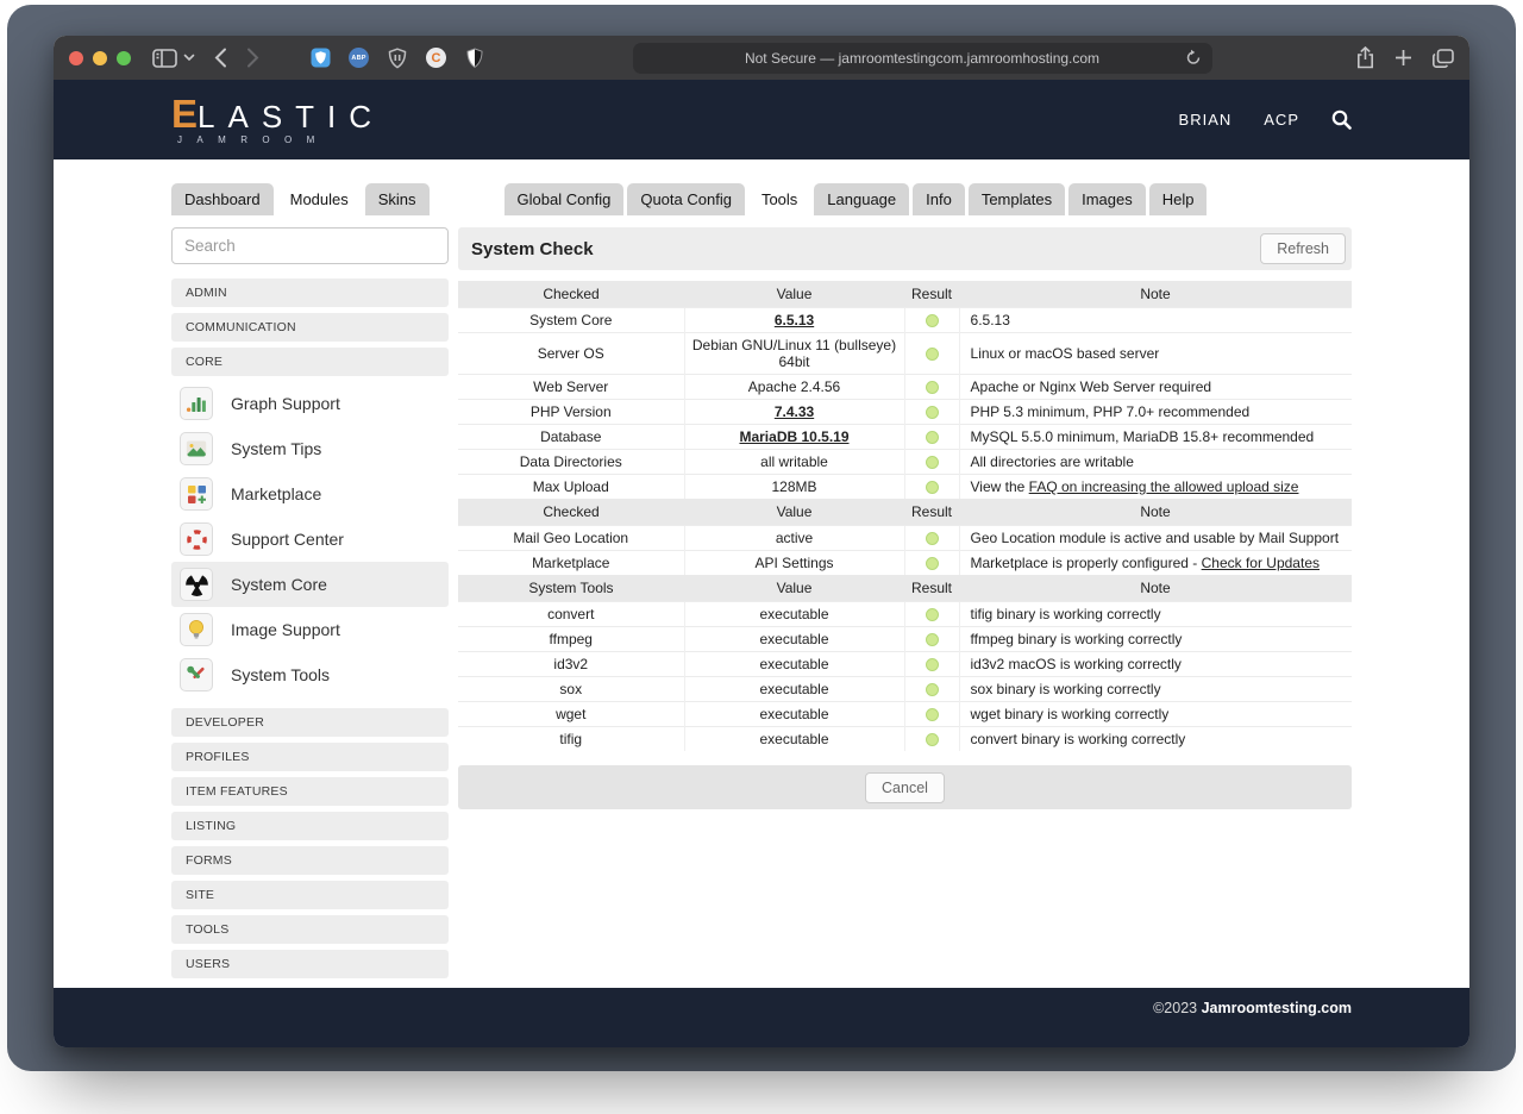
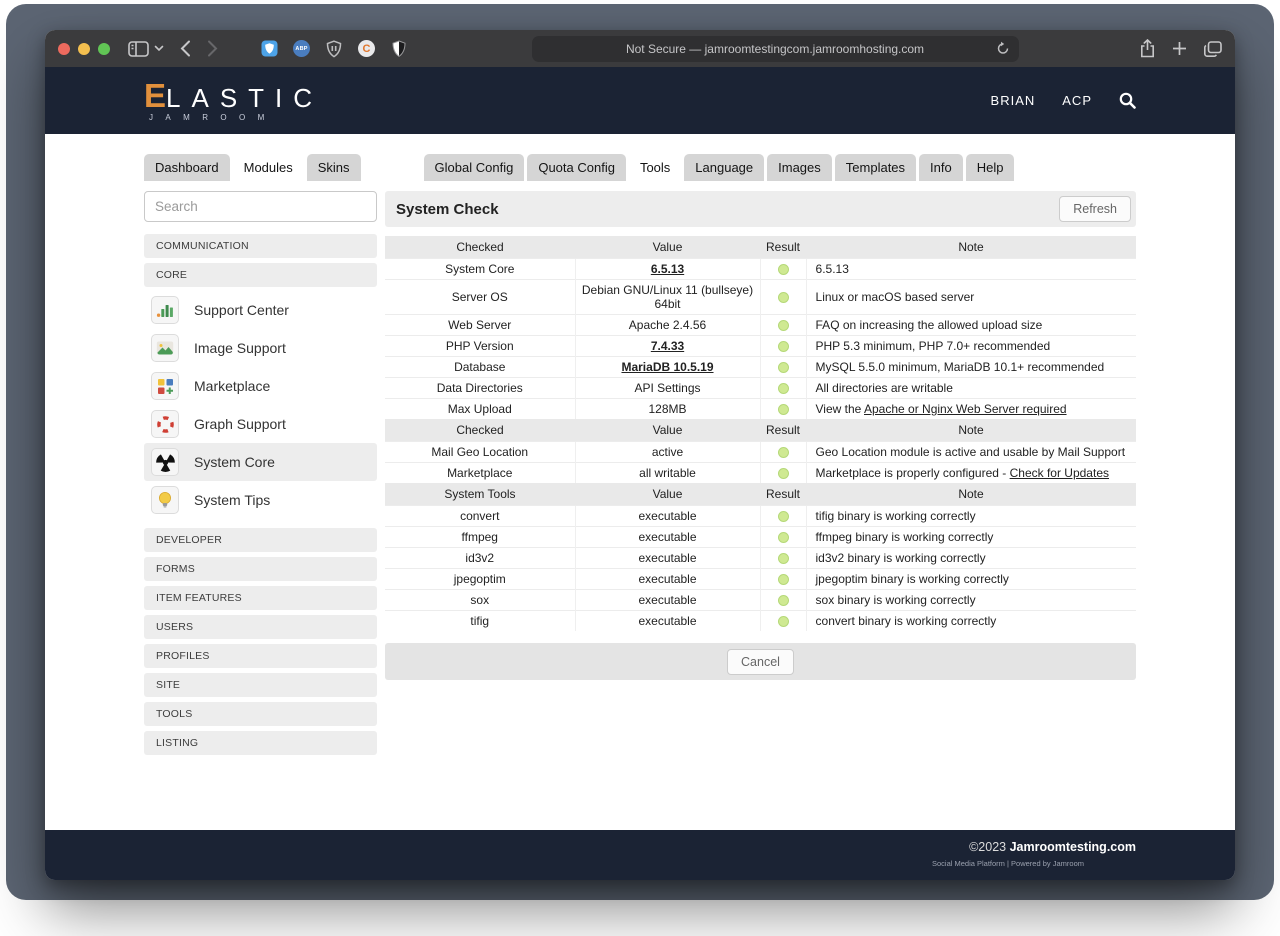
  C
  Not Secure — jamroomtestingcom.jamroomhosting.com
  E
  LASTIC
  JAMROOM
  BRIAN
  ACP
  Dashboard
  Modules
  Skins
  Global Config
  Quota Config
  Tools
  Language
- Info
+ Images
  Templates
- Images
+ Info
  Help
  Search
- ADMIN
  COMMUNICATION
  CORE
- Graph Support
+ Support Center
- System Tips
+ Image Support
  Marketplace
- Support Center
+ Graph Support
  System Core
- Image Support
+ System Tips
- System Tools
  DEVELOPER
- PROFILES
+ FORMS
  ITEM FEATURES
- LISTING
+ USERS
- FORMS
+ PROFILES
  SITE
  TOOLS
- USERS
+ LISTING
  System Check
  Refresh
  Checked	Value	Result	Note
  System Core	6.5.13		6.5.13
  Server OS	Debian GNU/Linux 11 (bullseye) 64bit		Linux or macOS based server
- Web Server	Apache 2.4.56		Apache or Nginx Web Server required
+ Web Server	Apache 2.4.56		FAQ on increasing the allowed upload size
  PHP Version	7.4.33		PHP 5.3 minimum, PHP 7.0+ recommended
- Database	MariaDB 10.5.19		MySQL 5.5.0 minimum, MariaDB 15.8+ recommended
+ Database	MariaDB 10.5.19		MySQL 5.5.0 minimum, MariaDB 10.1+ recommended
- Data Directories	all writable		All directories are writable
+ Data Directories	API Settings		All directories are writable
- Max Upload	128MB		View the FAQ on increasing the allowed upload size
+ Max Upload	128MB		View the Apache or Nginx Web Server required
  Checked	Value	Result	Note
  Mail Geo Location	active		Geo Location module is active and usable by Mail Support
- Marketplace	API Settings		Marketplace is properly configured - Check for Updates
+ Marketplace	all writable		Marketplace is properly configured - Check for Updates
  System Tools	Value	Result	Note
  convert	executable		tifig binary is working correctly
  ffmpeg	executable		ffmpeg binary is working correctly
- id3v2	executable		id3v2 macOS is working correctly
+ id3v2	executable		id3v2 binary is working correctly
+ jpegoptim	executable		jpegoptim binary is working correctly
  sox	executable		sox binary is working correctly
- wget	executable		wget binary is working correctly
  tifig	executable		convert binary is working correctly
  Cancel
  ©2023 Jamroomtesting.com
+ Social Media Platform | Powered by Jamroom
